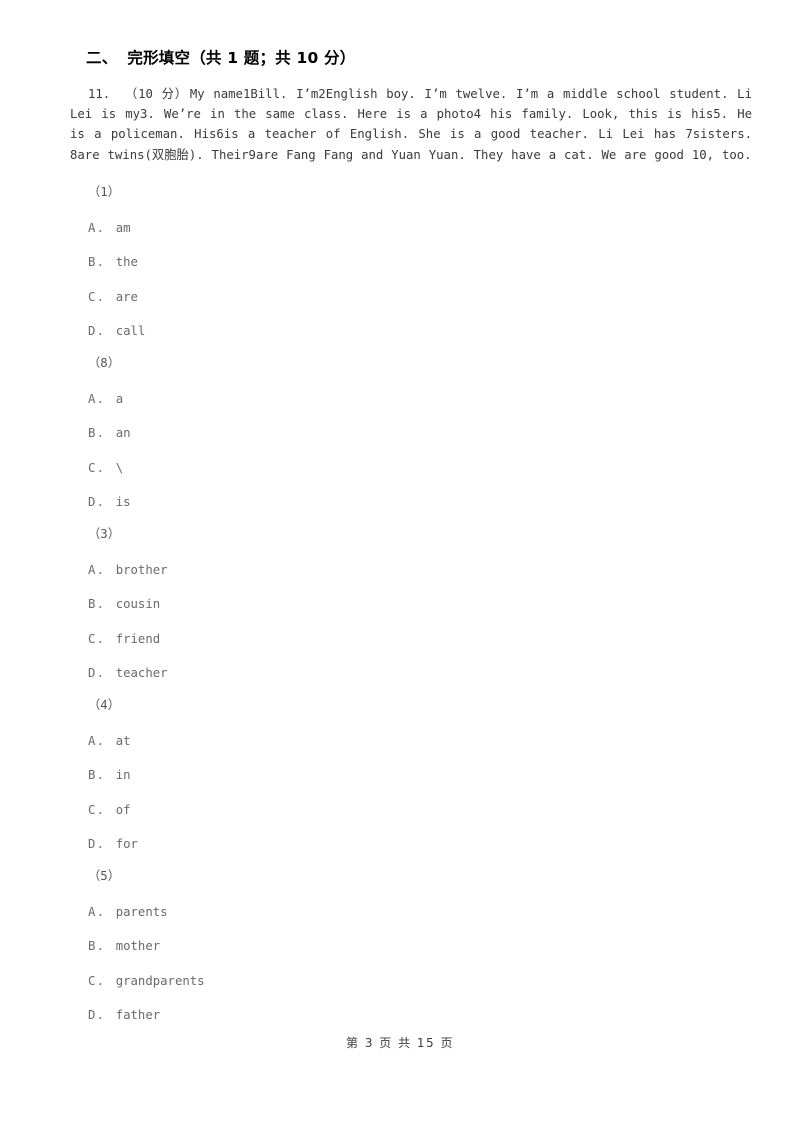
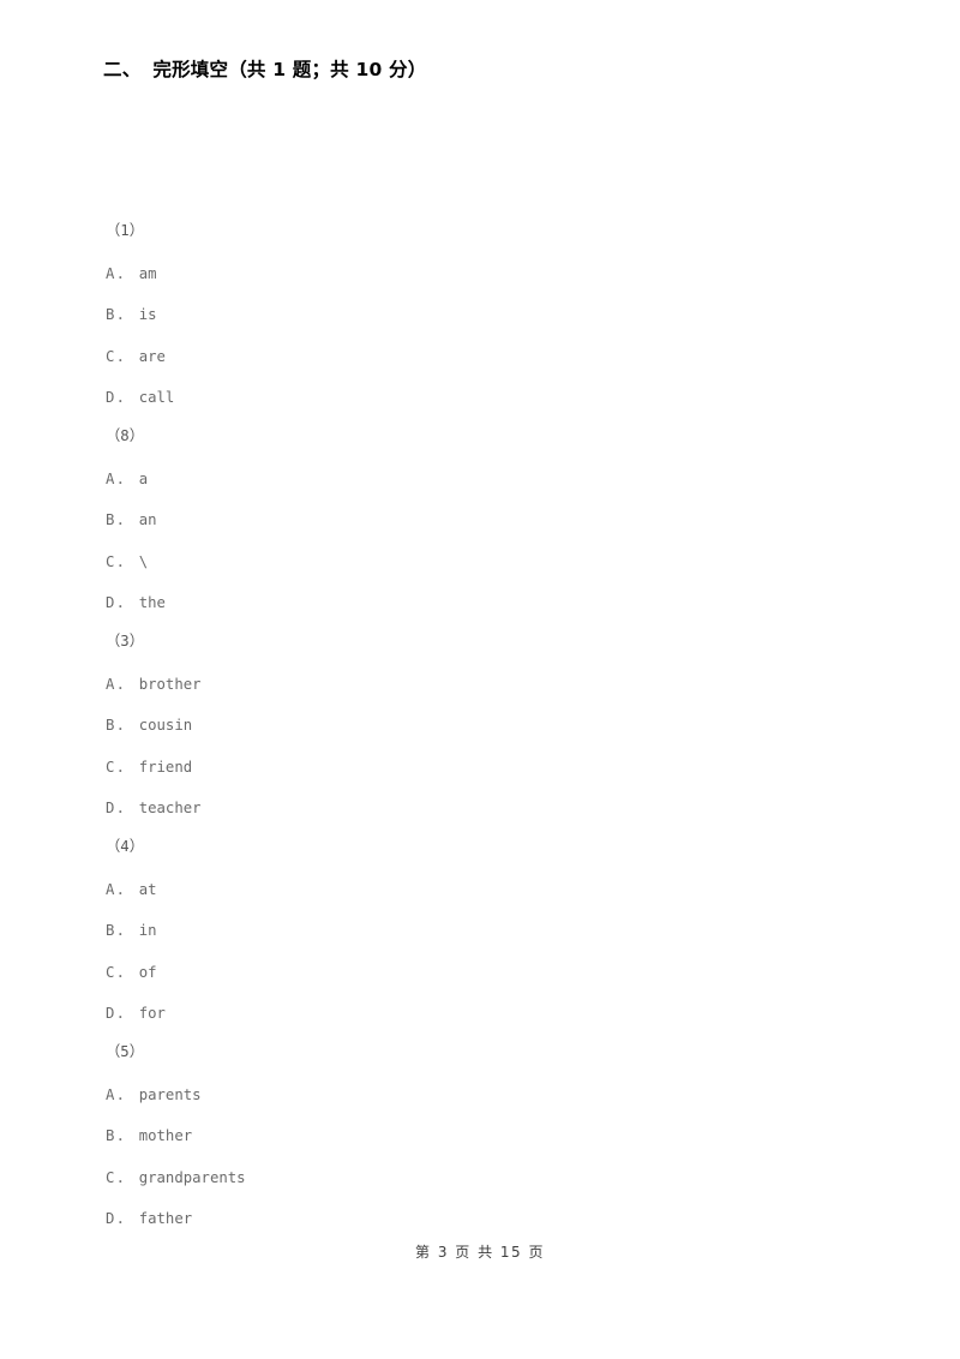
  二、 完形填空（共 1 题；共 10 分）
- 11. （10 分） My name1Bill. I’m2English boy. I’m twelve. I’m a middle school student. Li Lei is my3. We’re in the same class. Here is a photo4 his family. Look, this is his5. He is a policeman. His6is a teacher of English. She is a good teacher. Li Lei has 7sisters. 8are twins(双胞胎). Their9are Fang Fang and Yuan Yuan. They have a cat. We are good 10, too.
  （1）
  A ． am
- B ． the
+ B ． is
  C ． are
  D ． call
  （8）
  A ． a
  B ． an
  C ． \
- D ． is
+ D ． the
  （3）
  A ． brother
  B ． cousin
  C ． friend
  D ． teacher
  （4）
  A ． at
  B ． in
  C ． of
  D ． for
  （5）
  A ． parents
  B ． mother
  C ． grandparents
  D ． father
  第 3 页 共 15 页
